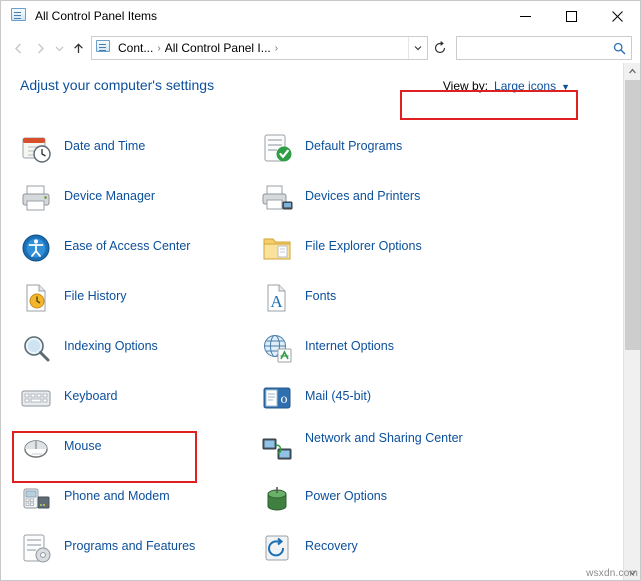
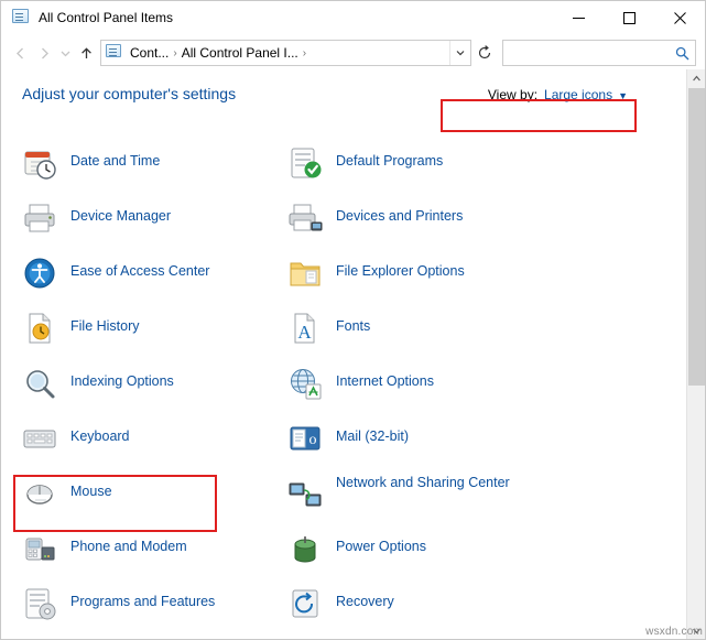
  All Control Panel Items
  Cont...
  ›
  All Control Panel I...
  ›
  Adjust your computer's settings
  View by:
  Large icons
  ▼
  Date and Time
  Device Manager
  Ease of Access Center
  File History
  Indexing Options
  Keyboard
  Mouse
  Phone and Modem
  Programs and Features
  Default Programs
  Devices and Printers
  File Explorer Options
  A
  Fonts
  Internet Options
  o
- Mail (45-bit)
+ Mail (32-bit)
  Network and Sharing Center
  Power Options
  Recovery
  wsxdn.com
